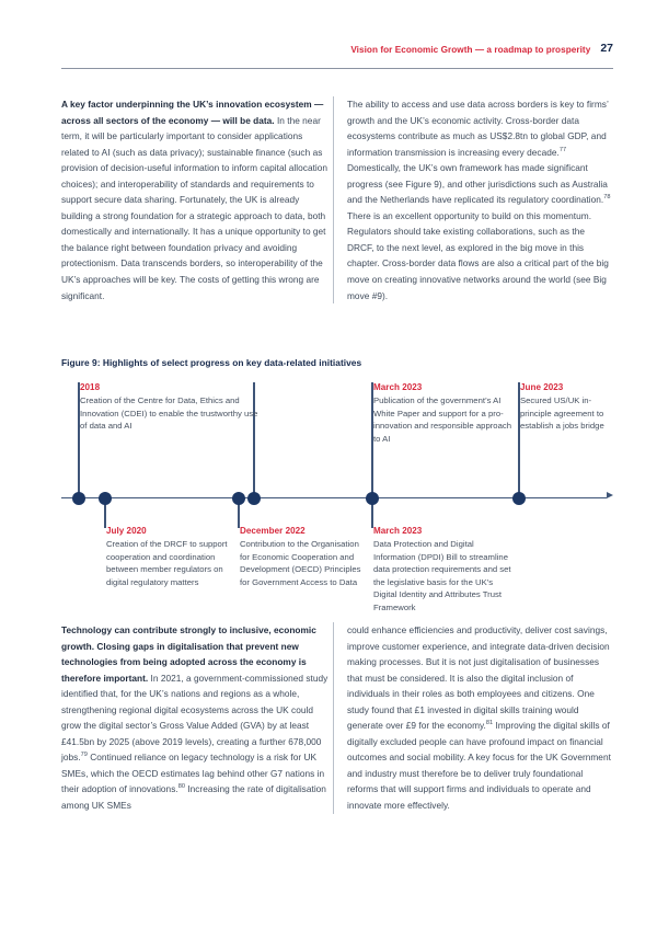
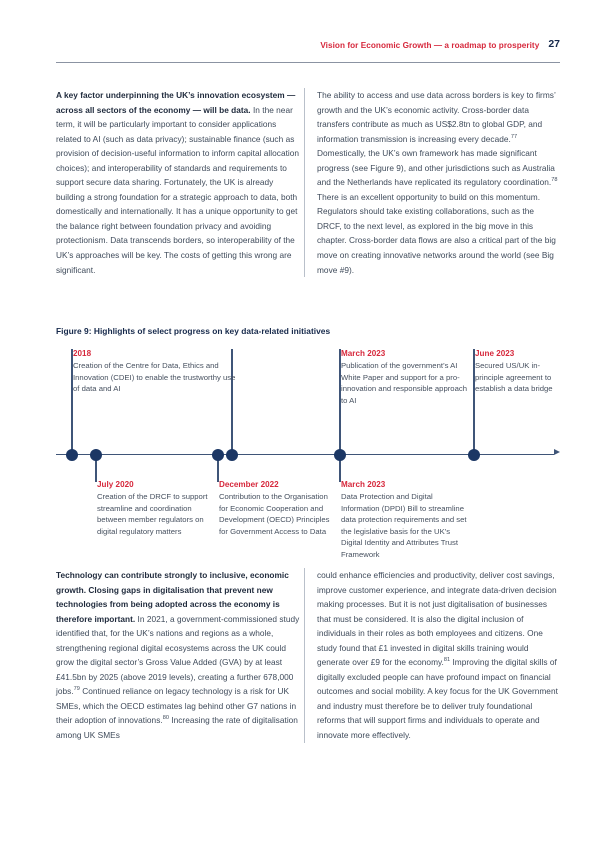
  Vision for Economic Growth — a roadmap to prosperity
  27
  A key factor underpinning the UK’s innovation ecosystem — across all sectors of the economy — will be data. In the near term, it will be particularly important to consider applications related to AI (such as data privacy); sustainable finance (such as provision of decision-useful information to inform capital allocation choices); and interoperability of standards and requirements to support secure data sharing. Fortunately, the UK is already building a strong foundation for a strategic approach to data, both domestically and internationally. It has a unique opportunity to get the balance right between foundation privacy and avoiding protectionism. Data transcends borders, so interoperability of the UK’s approaches will be key. The costs of getting this wrong are significant.
- The ability to access and use data across borders is key to firms’ growth and the UK’s economic activity. Cross-border data ecosystems contribute as much as US$2.8tn to global GDP, and information transmission is increasing every decade. Domestically, the UK’s own framework has made significant progress (see Figure 9), and other jurisdictions such as Australia and the Netherlands have replicated its regulatory coordination. There is an excellent opportunity to build on this momentum. Regulators should take existing collaborations, such as the DRCF, to the next level, as explored in the big move in this chapter. Cross-border data flows are also a critical part of the big move on creating innovative networks around the world (see Big move #9).
+ The ability to access and use data across borders is key to firms’ growth and the UK’s economic activity. Cross-border data transfers contribute as much as US$2.8tn to global GDP, and information transmission is increasing every decade. Domestically, the UK’s own framework has made significant progress (see Figure 9), and other jurisdictions such as Australia and the Netherlands have replicated its regulatory coordination. There is an excellent opportunity to build on this momentum. Regulators should take existing collaborations, such as the DRCF, to the next level, as explored in the big move in this chapter. Cross-border data flows are also a critical part of the big move on creating innovative networks around the world (see Big move #9).
  Figure 9: Highlights of select progress on key data-related initiatives
  2018
  Creation of the Centre for Data, Ethics and Innovation (CDEI) to enable the trustworthy use of data and AI
  July 2020
- Creation of the DRCF to support cooperation and coordination between member regulators on digital regulatory matters
+ Creation of the DRCF to support streamline and coordination between member regulators on digital regulatory matters
  December 2022
  Contribution to the Organisation for Economic Cooperation and Development (OECD) Principles for Government Access to Data
  March 2023
  Publication of the government’s AI White Paper and support for a pro-innovation and responsible approach to AI
  March 2023
  Data Protection and Digital Information (DPDI) Bill to streamline data protection requirements and set the legislative basis for the UK’s Digital Identity and Attributes Trust Framework
  June 2023
- Secured US/UK in-principle agreement to establish a jobs bridge
+ Secured US/UK in-principle agreement to establish a data bridge
  Technology can contribute strongly to inclusive, economic growth. Closing gaps in digitalisation that prevent new technologies from being adopted across the economy is therefore important. In 2021, a government-commissioned study identified that, for the UK’s nations and regions as a whole, strengthening regional digital ecosystems across the UK could grow the digital sector’s Gross Value Added (GVA) by at least £41.5bn by 2025 (above 2019 levels), creating a further 678,000 jobs. Continued reliance on legacy technology is a risk for UK SMEs, which the OECD estimates lag behind other G7 nations in their adoption of innovations. Increasing the rate of digitalisation among UK SMEs
  could enhance efficiencies and productivity, deliver cost savings, improve customer experience, and integrate data-driven decision making processes. But it is not just digitalisation of businesses that must be considered. It is also the digital inclusion of individuals in their roles as both employees and citizens. One study found that £1 invested in digital skills training would generate over £9 for the economy. Improving the digital skills of digitally excluded people can have profound impact on financial outcomes and social mobility. A key focus for the UK Government and industry must therefore be to deliver truly foundational reforms that will support firms and individuals to operate and innovate more effectively.
